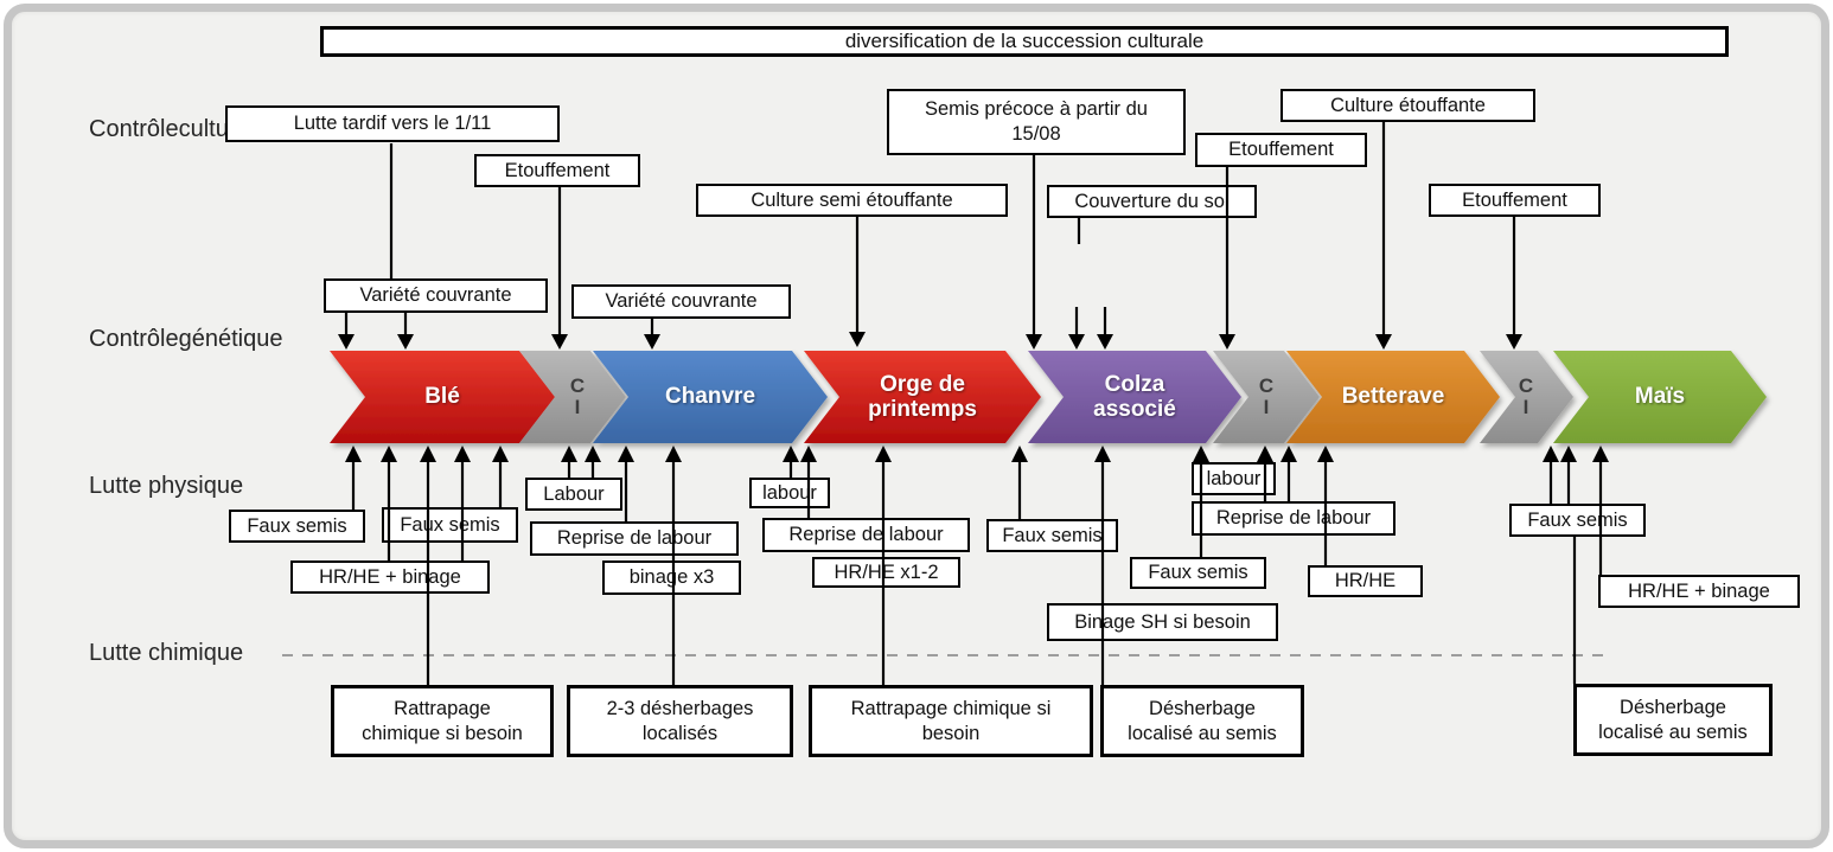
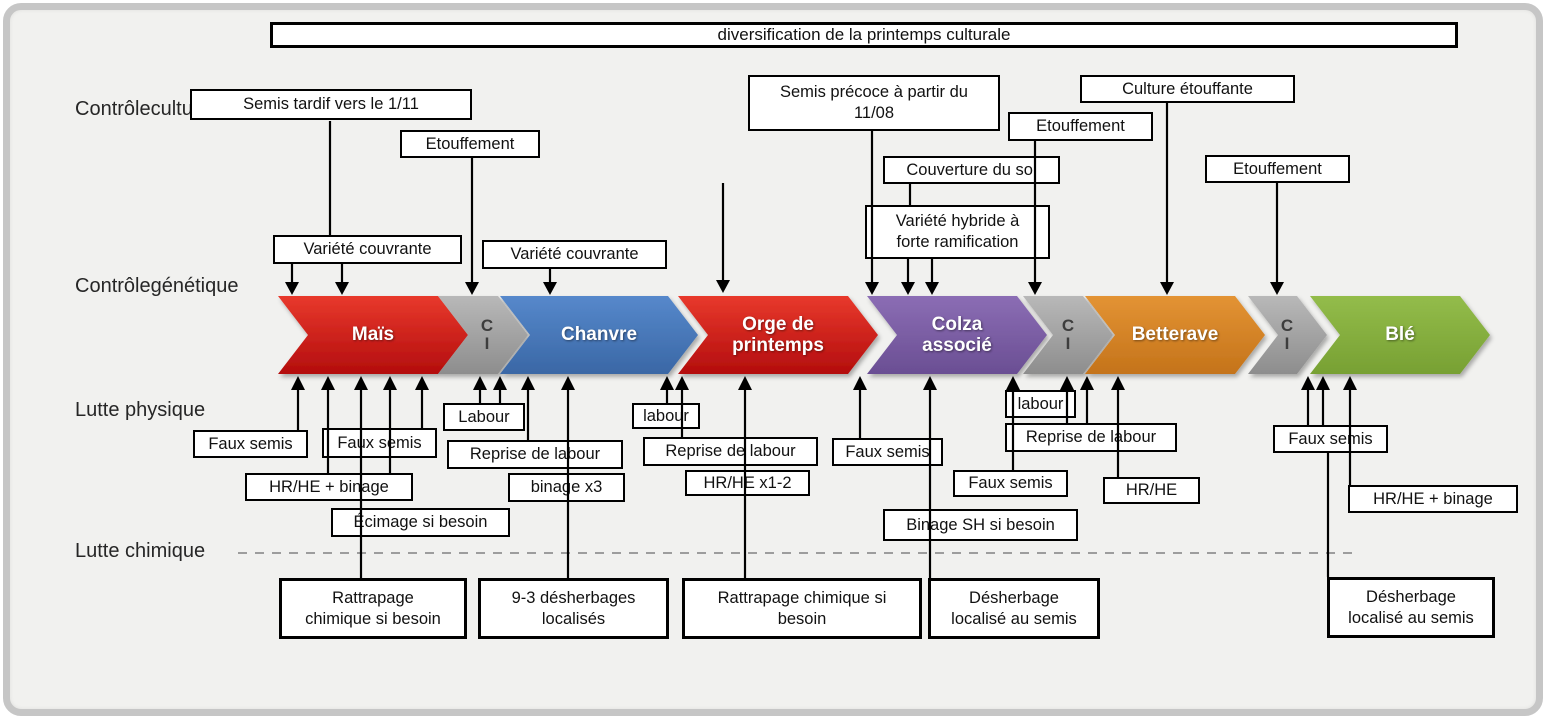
- Blé
+ Maïs
  C
  I
  Chanvre
  Orge de
  printemps
  Colza
  associé
  C
  I
  Betterave
  C
  I
- Maïs
+ Blé
- diversification de la succession culturale
+ diversification de la printemps culturale
  Contrôlecultu
  Contrôlegénétique
  Lutte physique
  Lutte chimique
- Lutte tardif vers le 1/11
+ Semis tardif vers le 1/11
  Etouffement
  Variété couvrante
  Variété couvrante
- Culture semi étouffante
  Semis précoce à partir du
- 15/08
+ 11/08
  Couverture du so
+ Variété hybride à
+ forte ramification
  Etouffement
  Culture étouffante
  Etouffement
  Faux semis
  Fax semis
  HR/HE + binage
+ Écimage si besoin
  Labour
  Reprise de labour
  binage x3
  labour
  Reprise de labour
  HR/HE x1-2
  Faux semis
  Binage SH si besoin
  Faux semis
  labour
  Reprise de lbour
  HR/HE
  Faux semis
  HR/HE + binage
  Rattrapage
  chimique si besoin
- 2-3 désherbages
+ 9-3 désherbages
  localisés
  Rattrapage chimique si
  besoin
  Désherbage
  localisé au semis
  Désherbage
  localisé au semis
